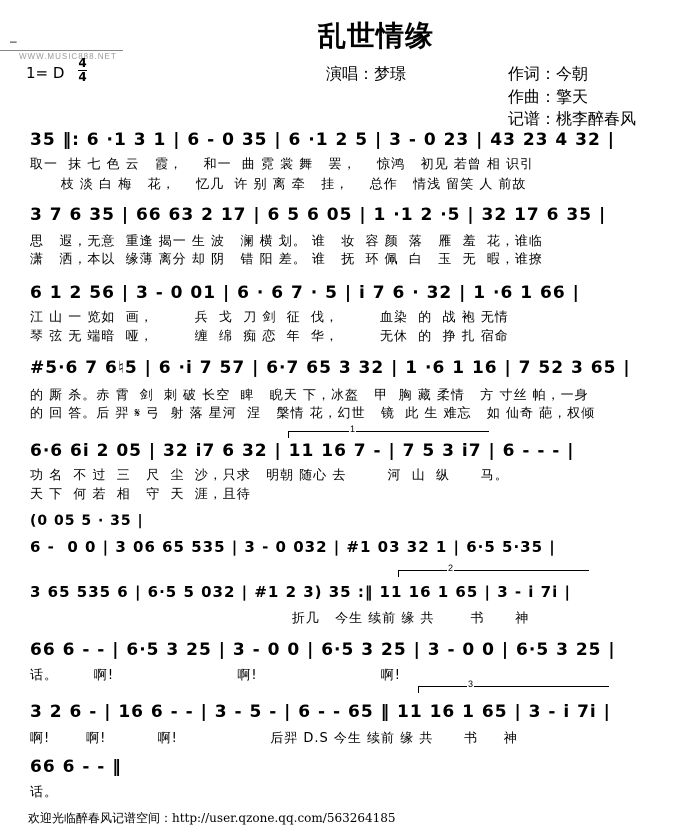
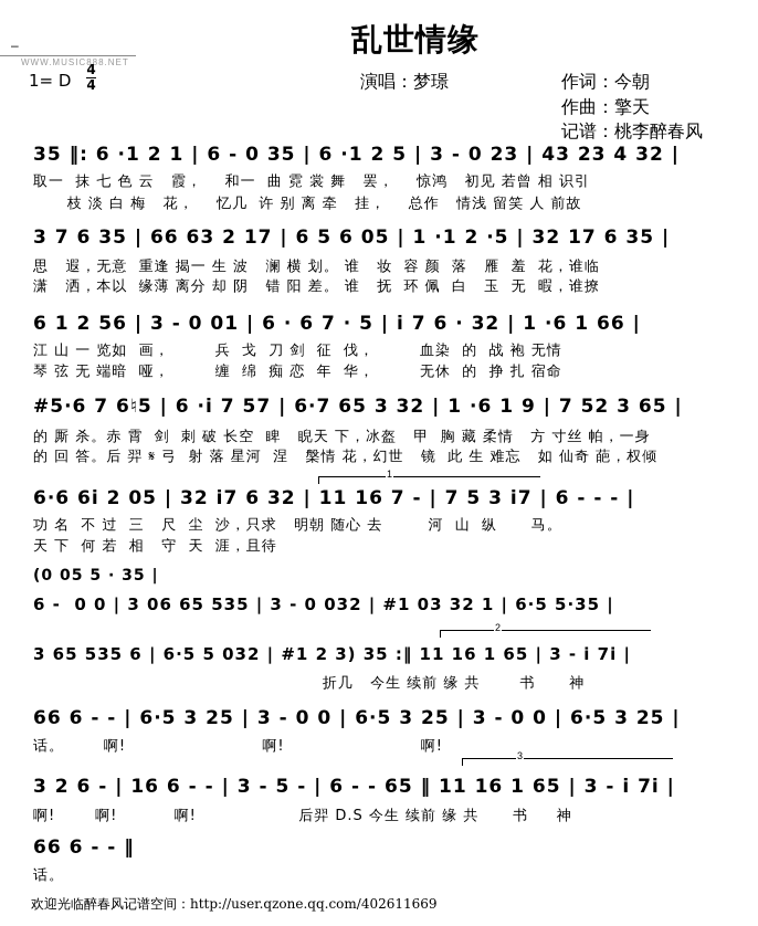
  –
  WWW.MUSIC888.NET
  乱世情缘
  1= D
  4
  4
  演唱：梦璟
  作词：今朝
  作曲：擎天
  记谱：桃李醉春风
- 35 ‖: 6 ·1 3 1 | 6 - 0 35 | 6 ·1 2 5 | 3 - 0 23 | 43 23 4 32 |
+ 35 ‖: 6 ·1 2 1 | 6 - 0 35 | 6 ·1 2 5 | 3 - 0 23 | 43 23 4 32 |
  取一 抹 七 色 云 霞， 和一 曲 霓 裳 舞 罢， 惊鸿 初见 若曾 相 识引
  枝 淡 白 梅 花， 忆几 许 别 离 牵 挂， 总作 情浅 留笑 人 前故
  3 7 6 35 | 66 63 2 17 | 6 5 6 05 | 1 ·1 2 ·5 | 32 17 6 35 |
  思 遐，无意 重逢 揭一 生 波 澜 横 划。 谁 妆 容 颜 落 雁 羞 花，谁临
  潇 洒，本以 缘薄 离分 却 阴 错 阳 差。 谁 抚 环 佩 白 玉 无 暇，谁撩
  6 1 2 56 | 3 - 0 01 | 6 · 6 7 · 5 | i 7 6 · 32 | 1 ·6 1 66 |
  江 山 一 览如 画， 兵 戈 刀 剑 征 伐， 血染 的 战 袍 无情
  琴 弦 无 端暗 哑， 缠 绵 痴 恋 年 华， 无休 的 挣 扎 宿命
- #5·6 7 6♮5 | 6 ·i 7 57 | 6·7 65 3 32 | 1 ·6 1 16 | 7 52 3 65 |
+ #5·6 7 6♮5 | 6 ·i 7 57 | 6·7 65 3 32 | 1 ·6 1 9 | 7 52 3 65 |
  的 厮 杀。赤 霄 剑 刺 破 长空 睥 睨天 下，冰盔 甲 胸 藏 柔情 方 寸丝 帕，一身
  的 回 答。后 羿 𝄋 弓 射 落 星河 涅 槃情 花，幻世 镜 此 生 难忘 如 仙奇 葩，权倾
  1
  6·6 6i 2 05 | 32 i7 6 32 | 11 16 7 - | 7 5 3 i7 | 6 - - - |
  功 名 不 过 三 尺 尘 沙，只求 明朝 随心 去 河 山 纵 马。
  天 下 何 若 相 守 天 涯，且待
  (0 05 5 · 35 |
  6 - 0 0 | 3 06 65 535 | 3 - 0 032 | #1 03 32 1 | 6·5 5·35 |
  2
  3 65 535 6 | 6·5 5 032 | #1 2 3) 35 :‖ 11 16 1 65 | 3 - i 7i |
  折几 今生 续前 缘 共 书 神
  66 6 - - | 6·5 3 25 | 3 - 0 0 | 6·5 3 25 | 3 - 0 0 | 6·5 3 25 |
  话。 啊! 啊! 啊!
  3
  3 2 6 - | 16 6 - - | 3 - 5 - | 6 - - 65 ‖ 11 16 1 65 | 3 - i 7i |
  啊! 啊! 啊! 后羿 D.S 今生 续前 缘 共 书 神
  66 6 - - ‖
  话。
- 欢迎光临醉春风记谱空间：http://user.qzone.qq.com/563264185
+ 欢迎光临醉春风记谱空间：http://user.qzone.qq.com/402611669
